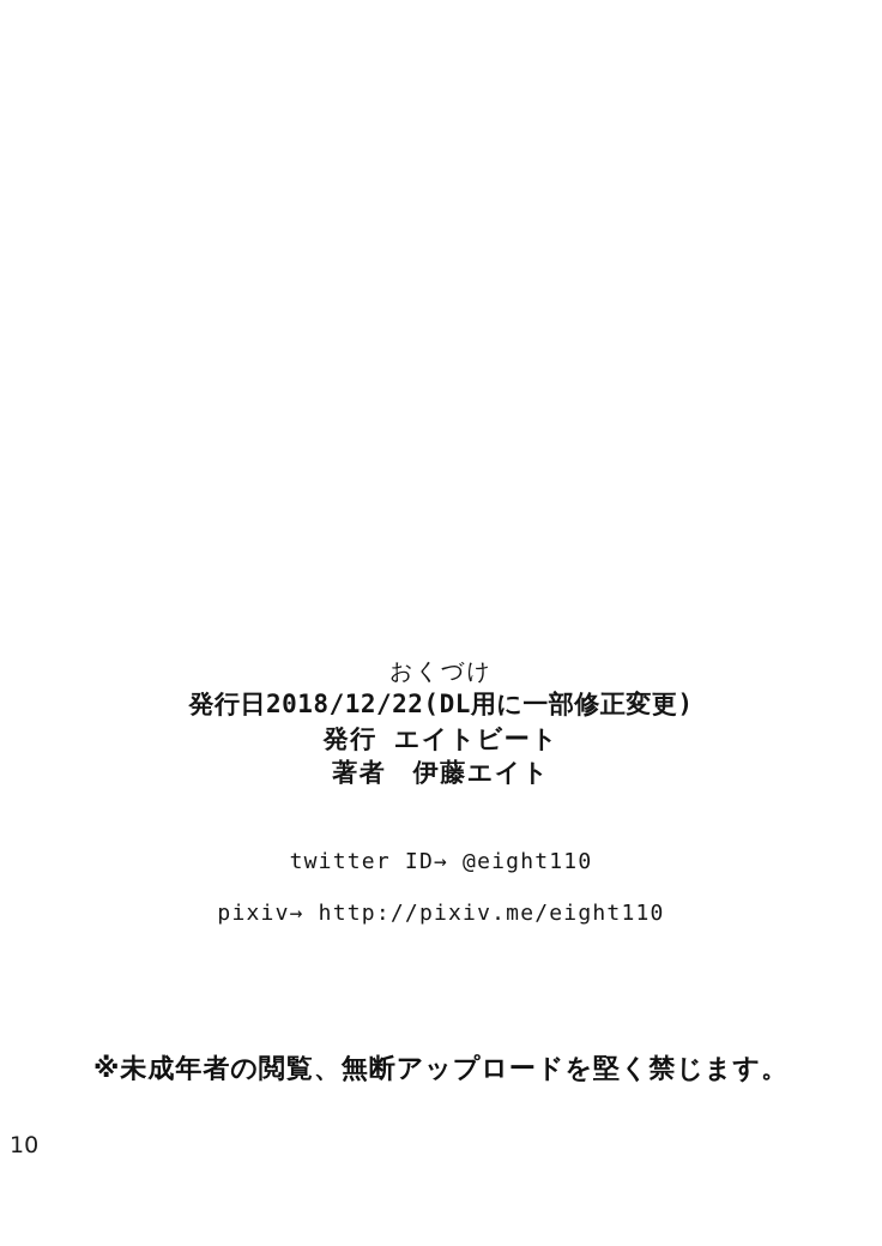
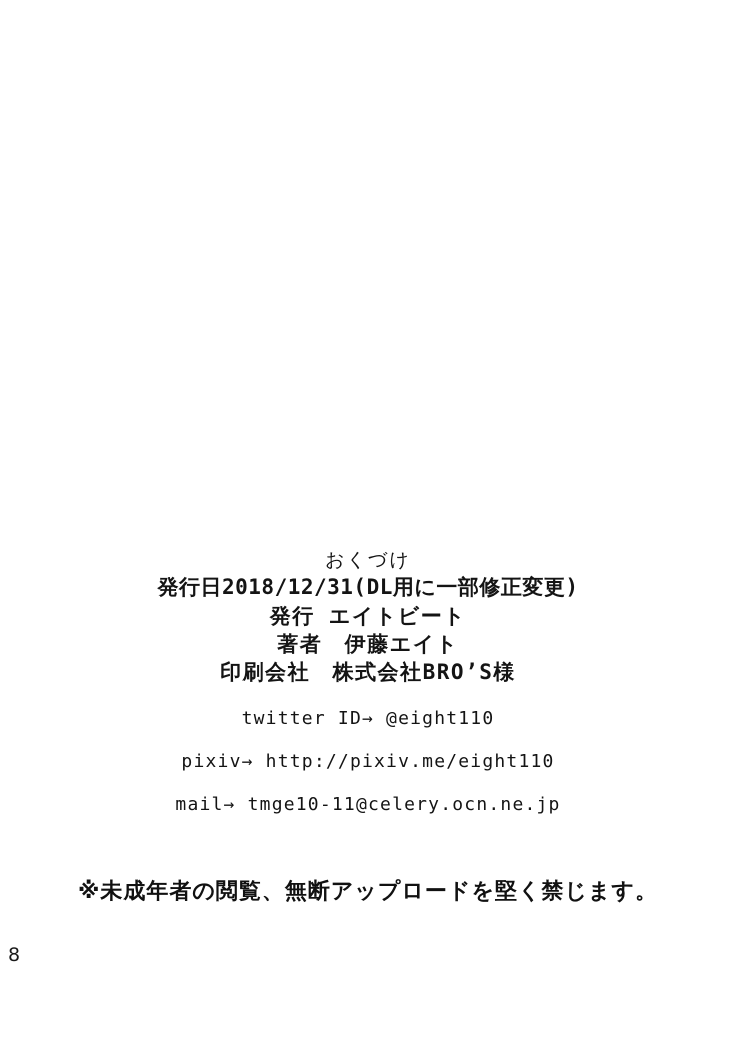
  おくづけ
- 発行日2018/12/22(DL用に一部修正変更)
+ 発行日2018/12/31(DL用に一部修正変更)
  発行 エイトビート
  著者 伊藤エイト
+ 印刷会社 株式会社BRO’S様
  twitter ID→ @eight110
  pixiv→ http://pixiv.me/eight110
+ mail→ tmge10-11@celery.ocn.ne.jp
  ※未成年者の閲覧、無断アップロードを堅く禁じます。
- 10
+ 8
